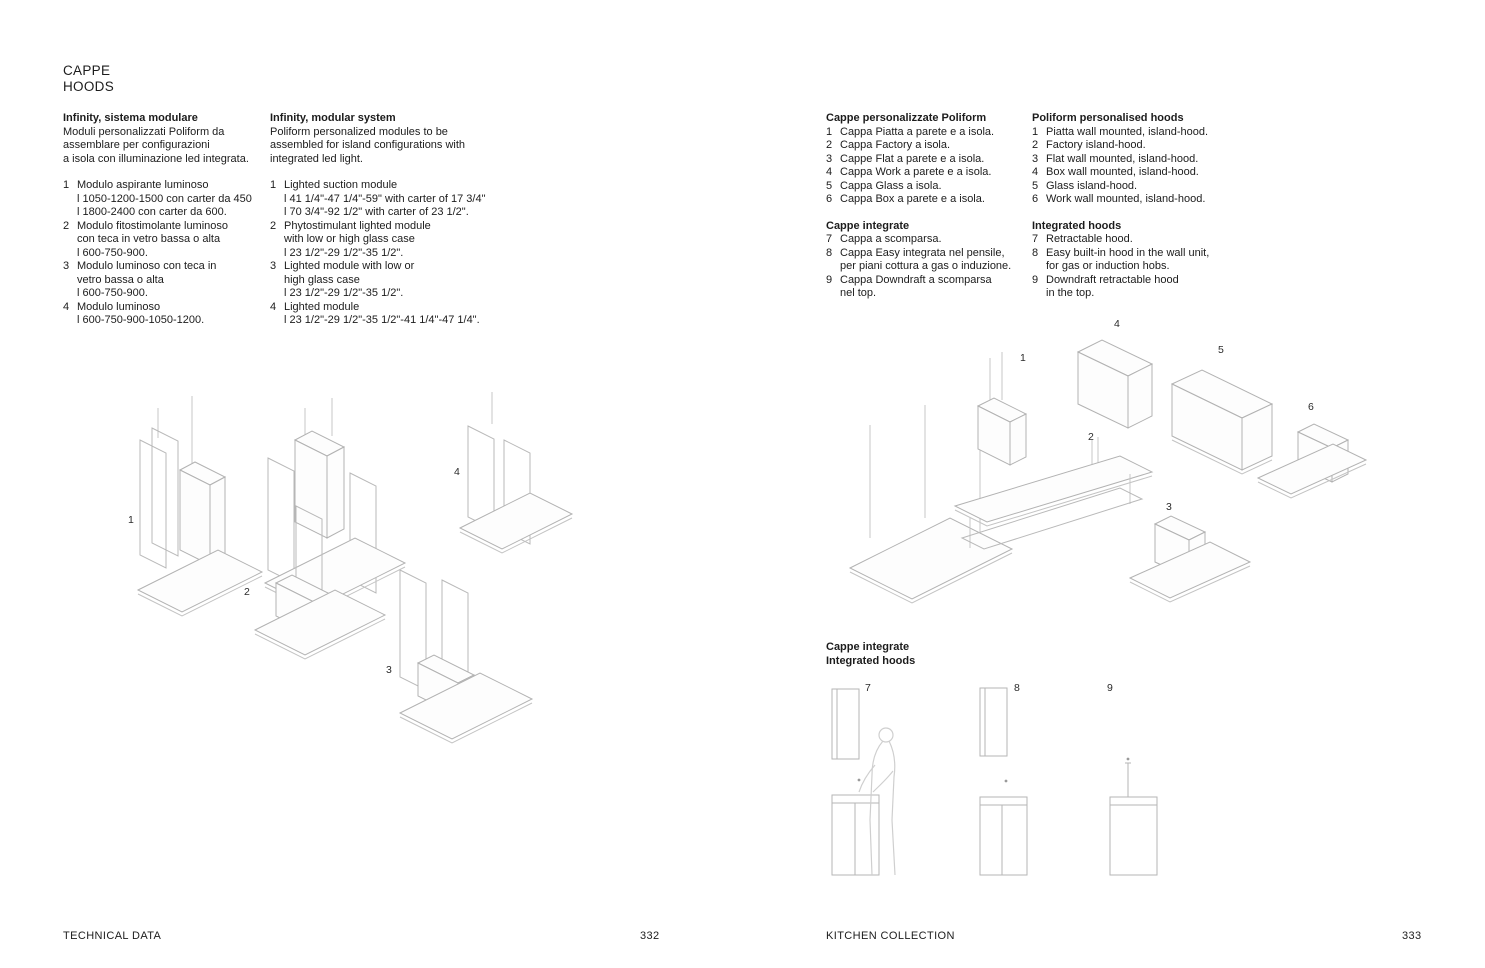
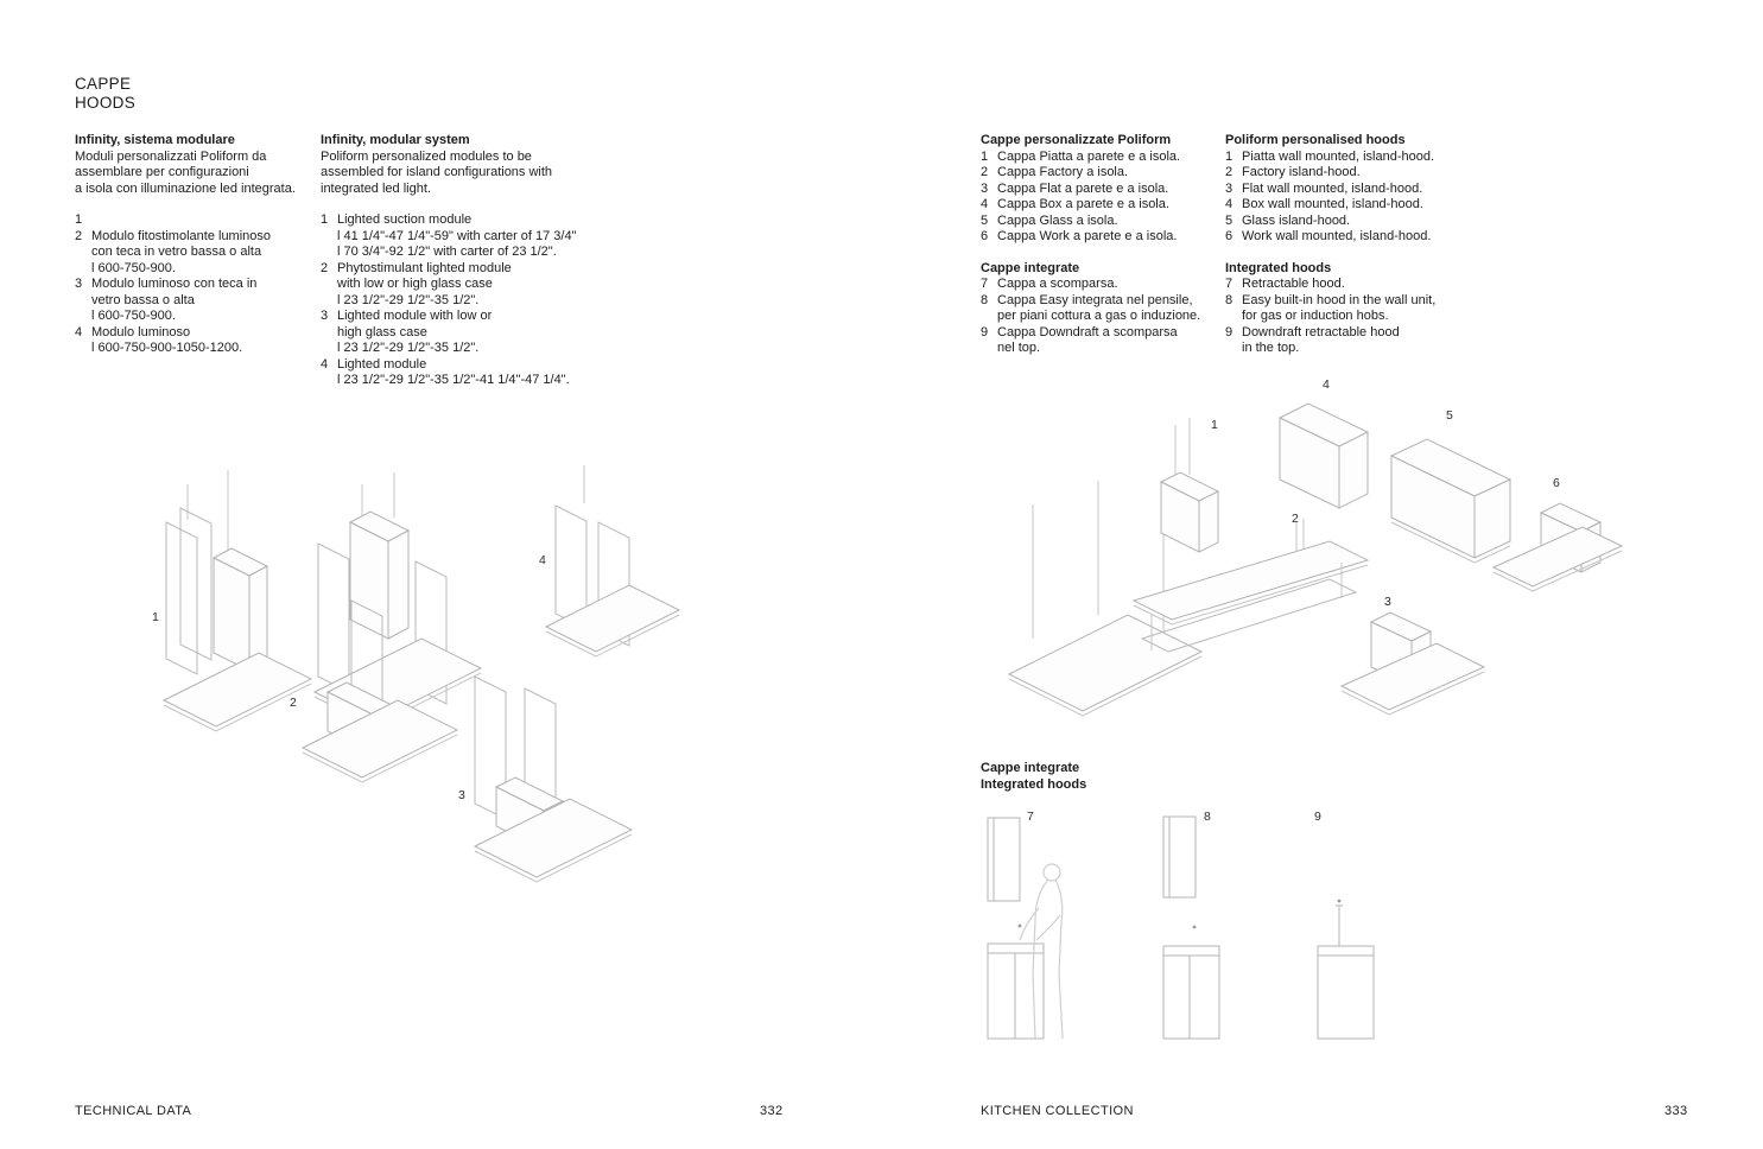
  CAPPE
  HOODS
  Infinity, sistema modulare
  Moduli personalizzati Poliform da
  assemblare per configurazioni
  a isola con illuminazione led integrata.
  1
- Modulo aspirante luminoso
- l 1050-1200-1500 con carter da 450
- l 1800-2400 con carter da 600.
  2
  Modulo fitostimolante luminoso
  con teca in vetro bassa o alta
  l 600-750-900.
  3
  Modulo luminoso con teca in
  vetro bassa o alta
  l 600-750-900.
  4
  Modulo luminoso
  l 600-750-900-1050-1200.
  Infinity, modular system
  Poliform personalized modules to be
  assembled for island configurations with
  integrated led light.
  1
  Lighted suction module
  l 41 1/4"-47 1/4"-59" with carter of 17 3/4"
  l 70 3/4"-92 1/2" with carter of 23 1/2".
  2
  Phytostimulant lighted module
  with low or high glass case
  l 23 1/2"-29 1/2"-35 1/2".
  3
  Lighted module with low or
  high glass case
  l 23 1/2"-29 1/2"-35 1/2".
  4
  Lighted module
  l 23 1/2"-29 1/2"-35 1/2"-41 1/4"-47 1/4".
  Cappe personalizzate Poliform
  1
  Cappa Piatta a parete e a isola.
  2
  Cappa Factory a isola.
  3
- Cappe Flat a parete e a isola.
+ Cappa Flat a parete e a isola.
  4
- Cappa Work a parete e a isola.
+ Cappa Box a parete e a isola.
  5
  Cappa Glass a isola.
  6
- Cappa Box a parete e a isola.
+ Cappa Work a parete e a isola.
  Cappe integrate
  7
  Cappa a scomparsa.
  8
  Cappa Easy integrata nel pensile,
  per piani cottura a gas o induzione.
  9
  Cappa Downdraft a scomparsa
  nel top.
  Poliform personalised hoods
  1
  Piatta wall mounted, island-hood.
  2
  Factory island-hood.
  3
  Flat wall mounted, island-hood.
  4
  Box wall mounted, island-hood.
  5
  Glass island-hood.
  6
  Work wall mounted, island-hood.
  Integrated hoods
  7
  Retractable hood.
  8
  Easy built-in hood in the wall unit,
  for gas or induction hobs.
  9
  Downdraft retractable hood
  in the top.
  1
  2
  3
  4
  1
  2
  3
  4
  5
  6
  Cappe integrate
  Integrated hoods
  7
  8
  9
  TECHNICAL DATA
  332
  KITCHEN COLLECTION
  333
